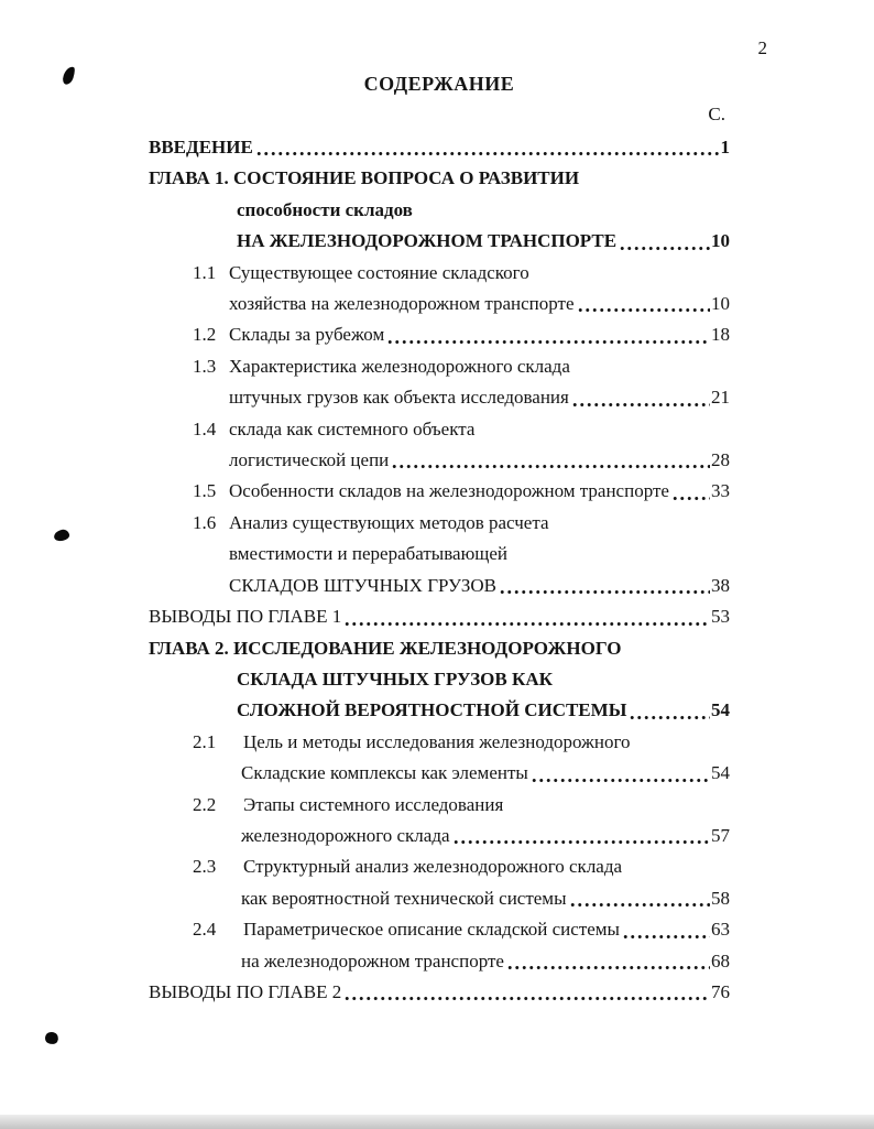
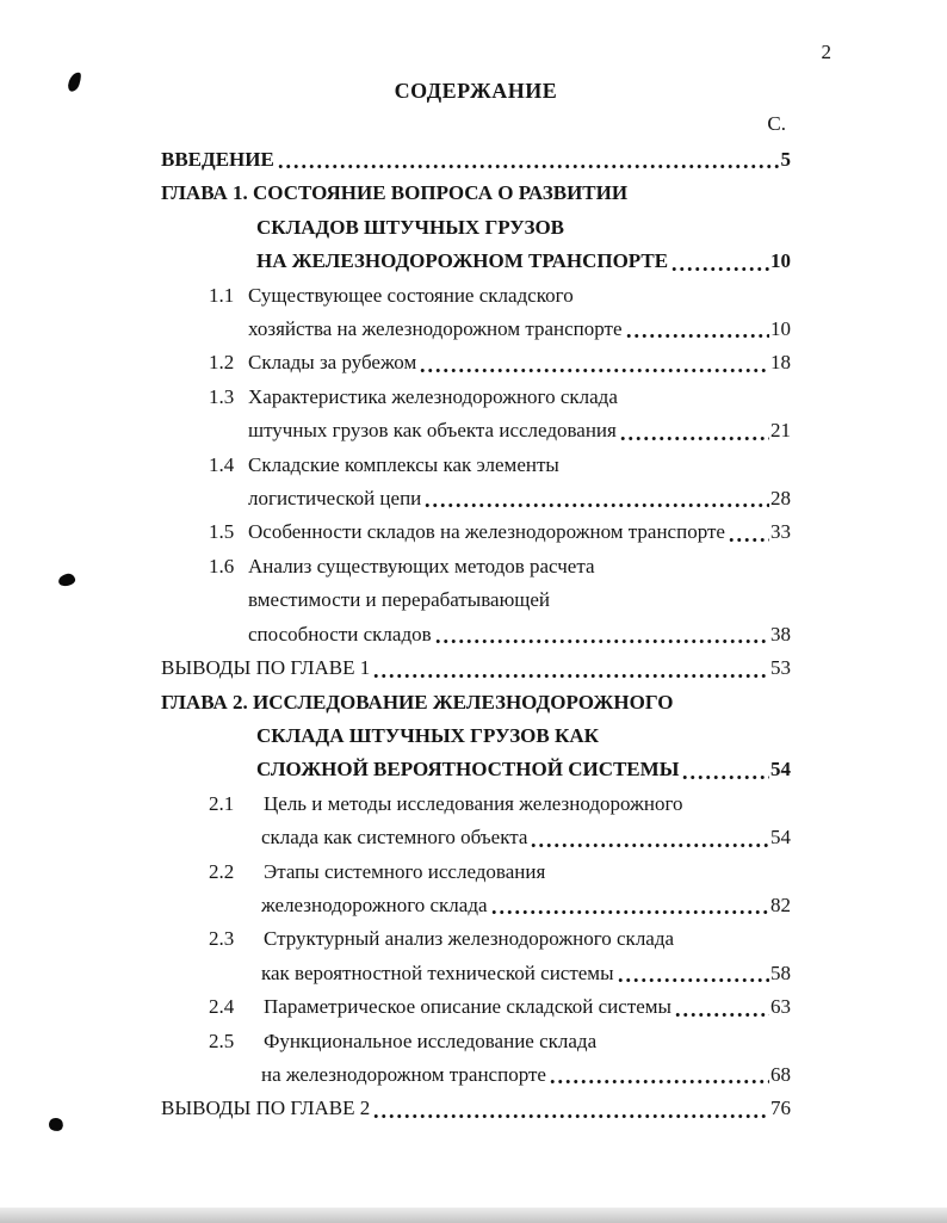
  2
  СОДЕРЖАНИЕ
  С.
  ВВЕДЕНИЕ
- 1
+ 5
  ГЛАВА 1. СОСТОЯНИЕ ВОПРОСА О РАЗВИТИИ
- способности складов
+ СКЛАДОВ ШТУЧНЫХ ГРУЗОВ
  НА ЖЕЛЕЗНОДОРОЖНОМ ТРАНСПОРТЕ
  10
  1.1
  Существующее состояние складского
  хозяйства на железнодорожном транспорте
  10
  1.2
  Склады за рубежом
  18
  1.3
  Характеристика железнодорожного склада
  штучных грузов как объекта исследования
  21
  1.4
- склада как системного объекта
+ Складские комплексы как элементы
  логистической цепи
  28
  1.5
  Особенности складов на железнодорожном транспорте
  33
  1.6
  Анализ существующих методов расчета
  вместимости и перерабатывающей
- СКЛАДОВ ШТУЧНЫХ ГРУЗОВ
+ способности складов
  38
  ВЫВОДЫ ПО ГЛАВЕ 1
  53
  ГЛАВА 2. ИССЛЕДОВАНИЕ ЖЕЛЕЗНОДОРОЖНОГО
  СКЛАДА ШТУЧНЫХ ГРУЗОВ КАК
  СЛОЖНОЙ ВЕРОЯТНОСТНОЙ СИСТЕМЫ
  54
  2.1
  Цель и методы исследования железнодорожного
- Складские комплексы как элементы
+ склада как системного объекта
  54
  2.2
  Этапы системного исследования
  железнодорожного склада
- 57
+ 82
  2.3
  Структурный анализ железнодорожного склада
  как вероятностной технической системы
  58
  2.4
  Параметрическое описание складской системы
  63
+ 2.5
+ Функциональное исследование склада
  на железнодорожном транспорте
  68
  ВЫВОДЫ ПО ГЛАВЕ 2
  76
